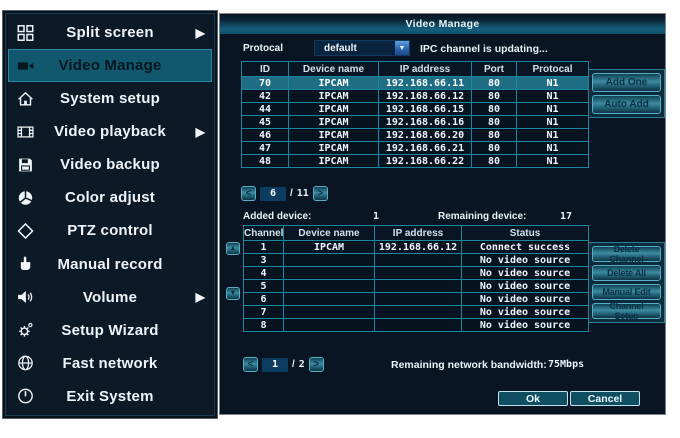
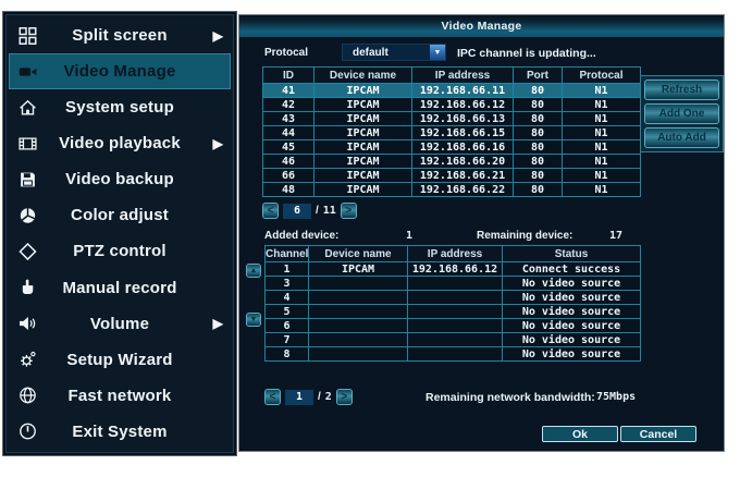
  Split screen
  ▶
  Video Manage
  System setup
  Video playback
  ▶
  Video backup
  Color adjust
  PTZ control
  Manual record
  Volume
  ▶
  Setup Wizard
  Fast network
  Exit System
  Video Manage
  Protocal
  default
  IPC channel is updating...
  ID	Device name	IP address	Port	Protocal
- 70	IPCAM	192.168.66.11	80	N1
+ 41	IPCAM	192.168.66.11	80	N1
  42	IPCAM	192.168.66.12	80	N1
+ 43	IPCAM	192.168.66.13	80	N1
  44	IPCAM	192.168.66.15	80	N1
  45	IPCAM	192.168.66.16	80	N1
  46	IPCAM	192.168.66.20	80	N1
- 47	IPCAM	192.168.66.21	80	N1
+ 66	IPCAM	192.168.66.21	80	N1
  48	IPCAM	192.168.66.22	80	N1
+ Refresh
  Add One
  Auto Add
  <
  6
  /
  11
  >
  Added device:
  1
  Remaining device:
  17
  Channel	Device name	IP address	Status
  1	IPCAM	192.168.66.12	Connect success
  3			No video source
  4			No video source
  5			No video source
  6			No video source
  7			No video source
  8			No video source
- Delete Channel
- Delete All
- Manual Edit
- Channel Setup
  <
  1
  /
  2
  >
  Remaining network bandwidth:
  75Mbps
  Ok
  Cancel
